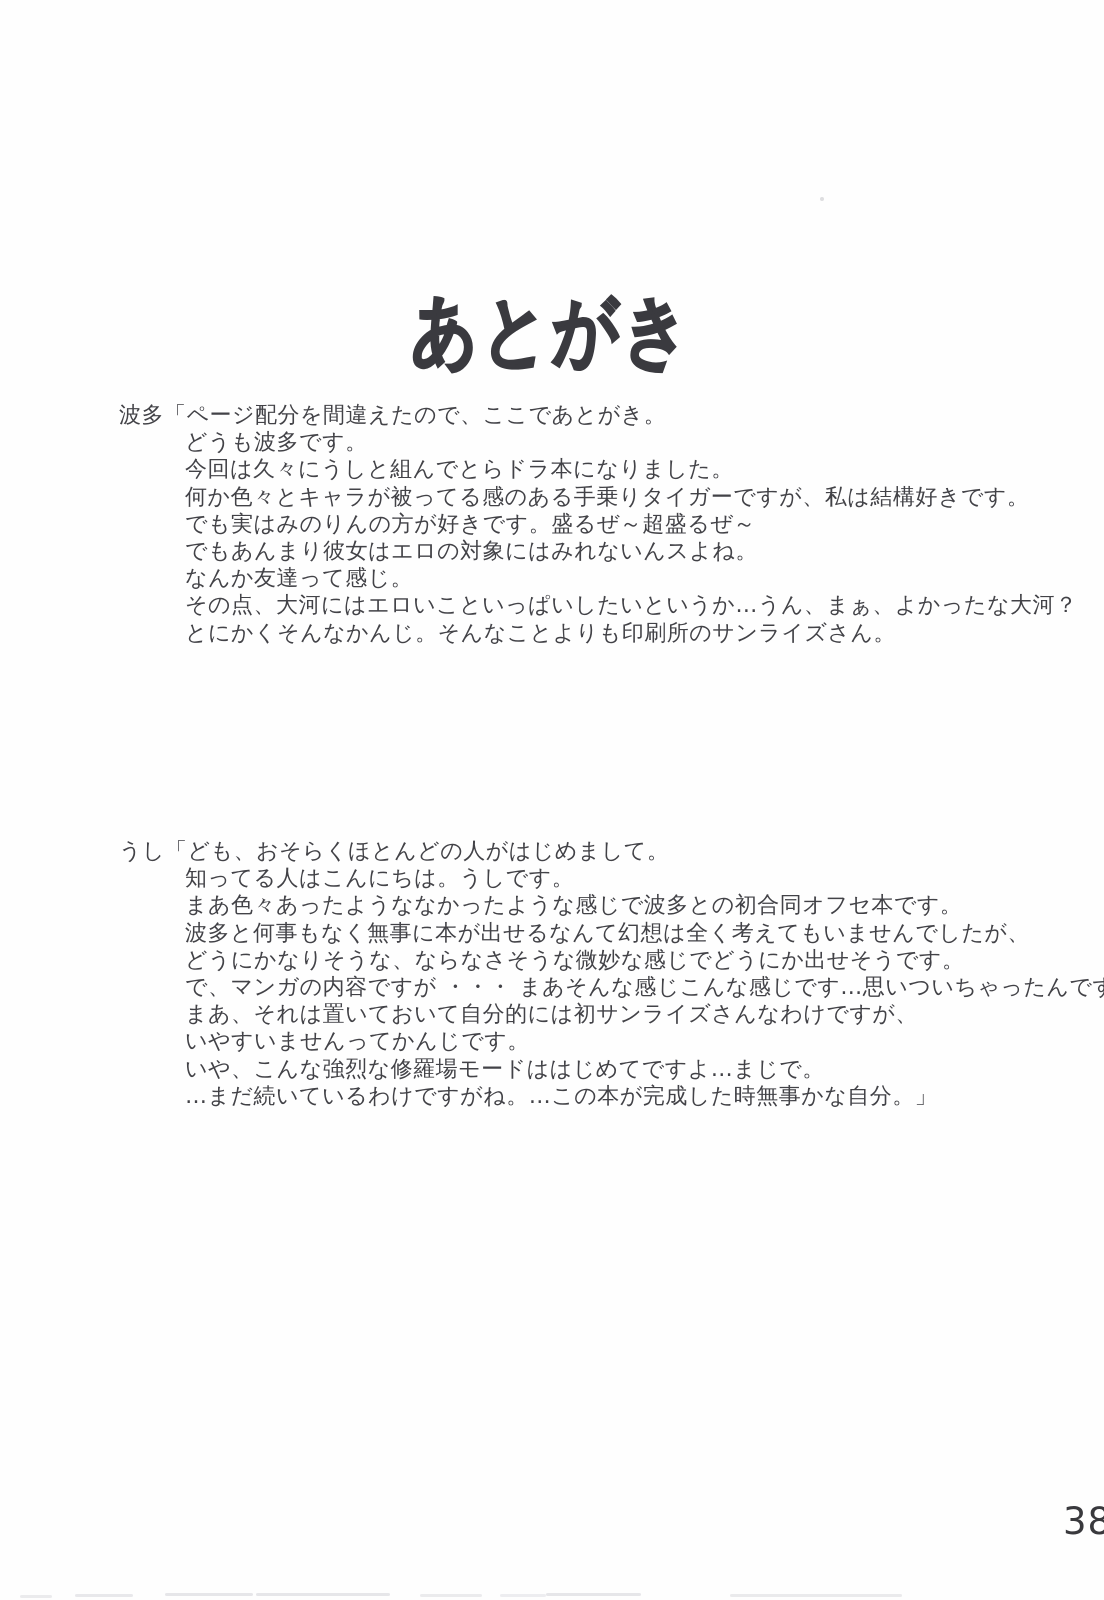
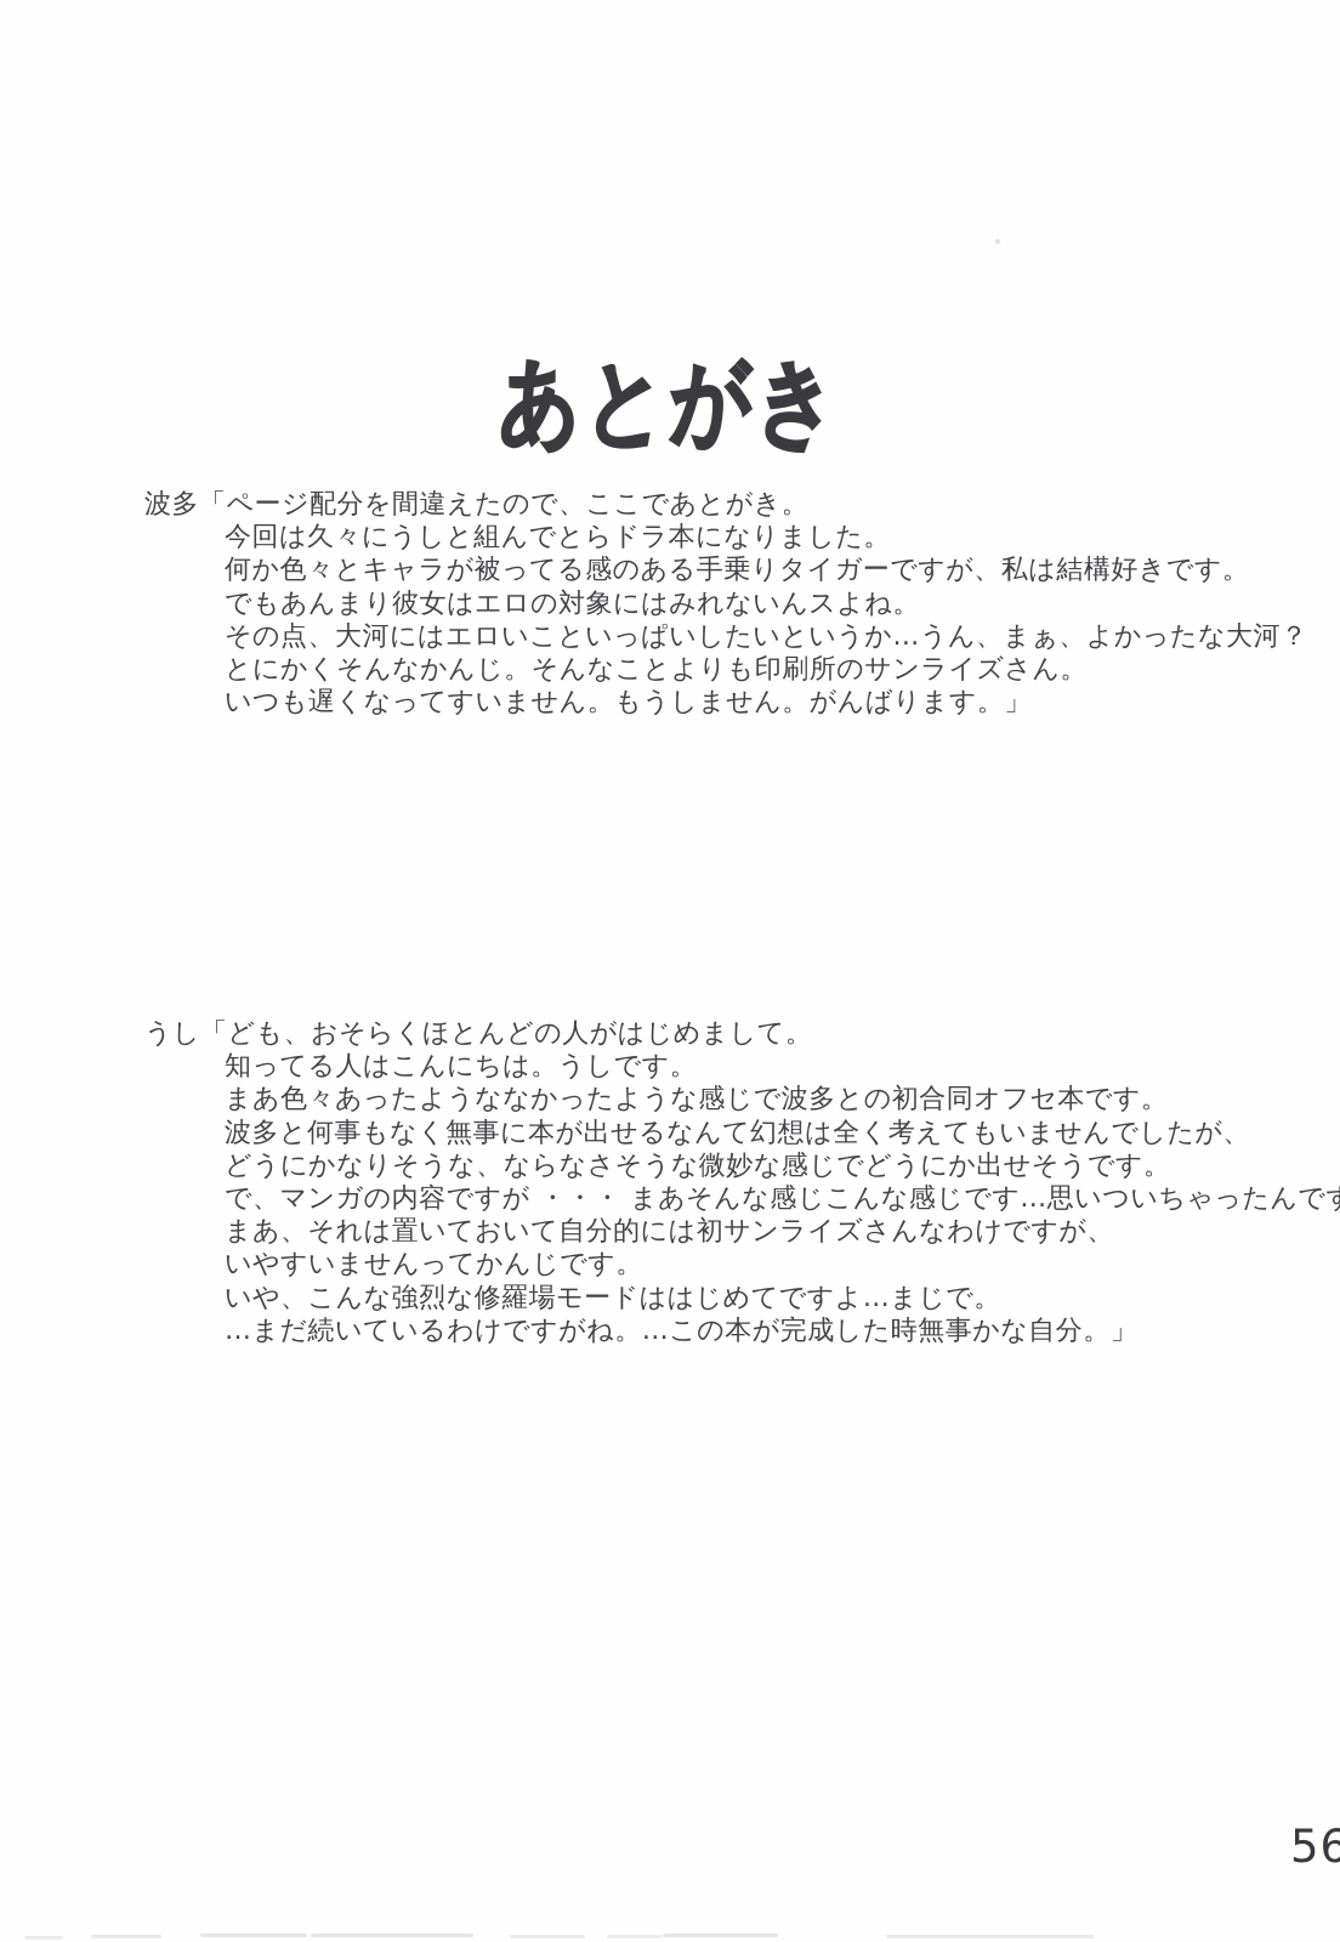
  あとがき
  波多「ページ配分を間違えたので、ここであとがき。
- どうも波多です。
  今回は久々にうしと組んでとらドラ本になりました。
  何か色々とキャラが被ってる感のある手乗りタイガーですが、私は結構好きです。
- でも実はみのりんの方が好きです。盛るぜ～超盛るぜ～
  でもあんまり彼女はエロの対象にはみれないんスよね。
- なんか友達って感じ。
  その点、大河にはエロいこといっぱいしたいというか…うん、まぁ、よかったな大河？
  とにかくそんなかんじ。そんなことよりも印刷所のサンライズさん。
+ いつも遅くなってすいません。もうしません。がんばります。」
  うし「ども、おそらくほとんどの人がはじめまして。
  知ってる人はこんにちは。うしです。
  まあ色々あったようななかったような感じで波多との初合同オフセ本です。
  波多と何事もなく無事に本が出せるなんて幻想は全く考えてもいませんでしたが、
  どうにかなりそうな、ならなさそうな微妙な感じでどうにか出せそうです。
  で、マンガの内容ですが ・・・ まあそんな感じこんな感じです…思いついちゃったんで
  まあ、それは置いておいて自分的には初サンライズさんなわけですが、
  いやすいませんってかんじです。
  いや、こんな強烈な修羅場モードははじめてですよ…まじで。
  …まだ続いているわけですがね。…この本が完成した時無事かな自分。」
- 38
+ 56
